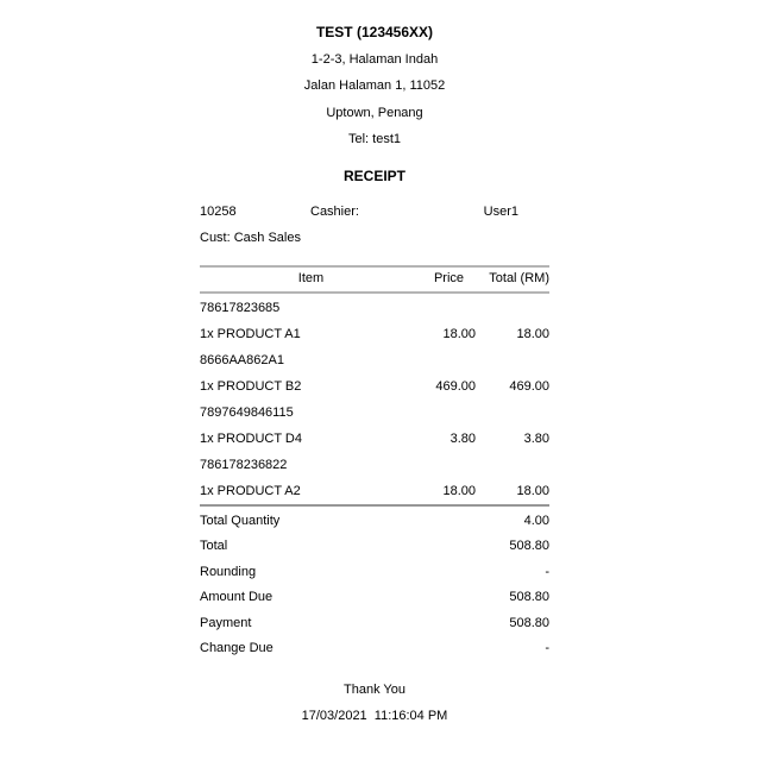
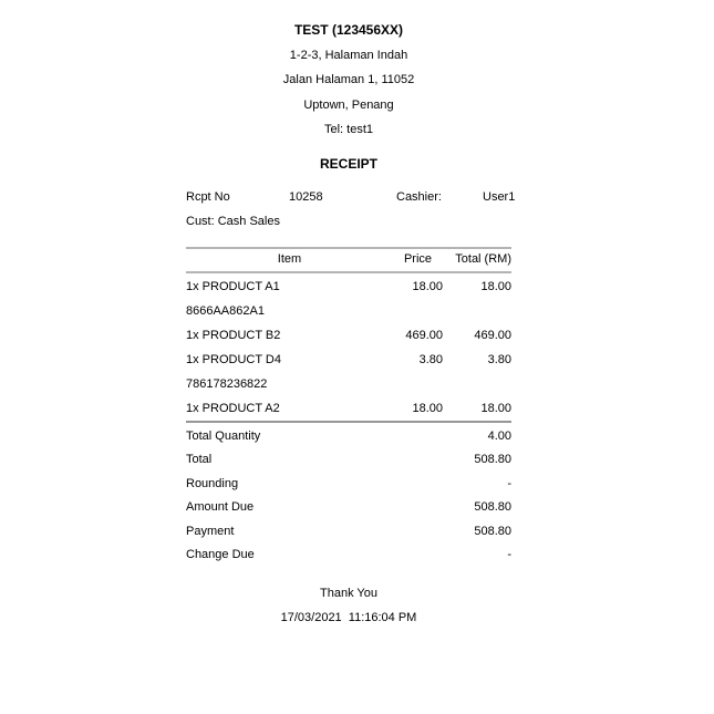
  TEST (123456XX)
  1-2-3, Halaman Indah
  Jalan Halaman 1, 11052
  Uptown, Penang
  Tel: test1
  RECEIPT
+ Rcpt No
  10258
  Cashier:
  User1
  Cust: Cash Sales
  Item
  Price
  Total (RM)
- 78617823685
  1x PRODUCT A1
  18.00
  18.00
  8666AA862A1
  1x PRODUCT B2
  469.00
  469.00
- 7897649846115
  1x PRODUCT D4
  3.80
  3.80
  786178236822
  1x PRODUCT A2
  18.00
  18.00
  Total Quantity
  4.00
  Total
  508.80
  Rounding
  -
  Amount Due
  508.80
  Payment
  508.80
  Change Due
  -
  Thank You
  17/03/2021 11:16:04 PM
